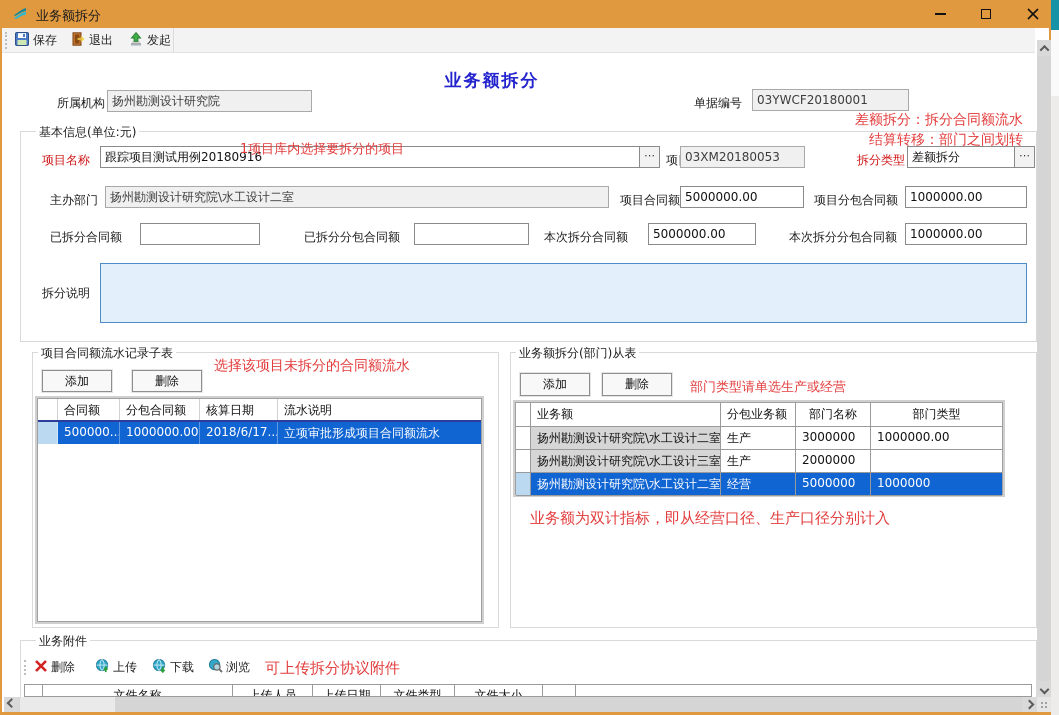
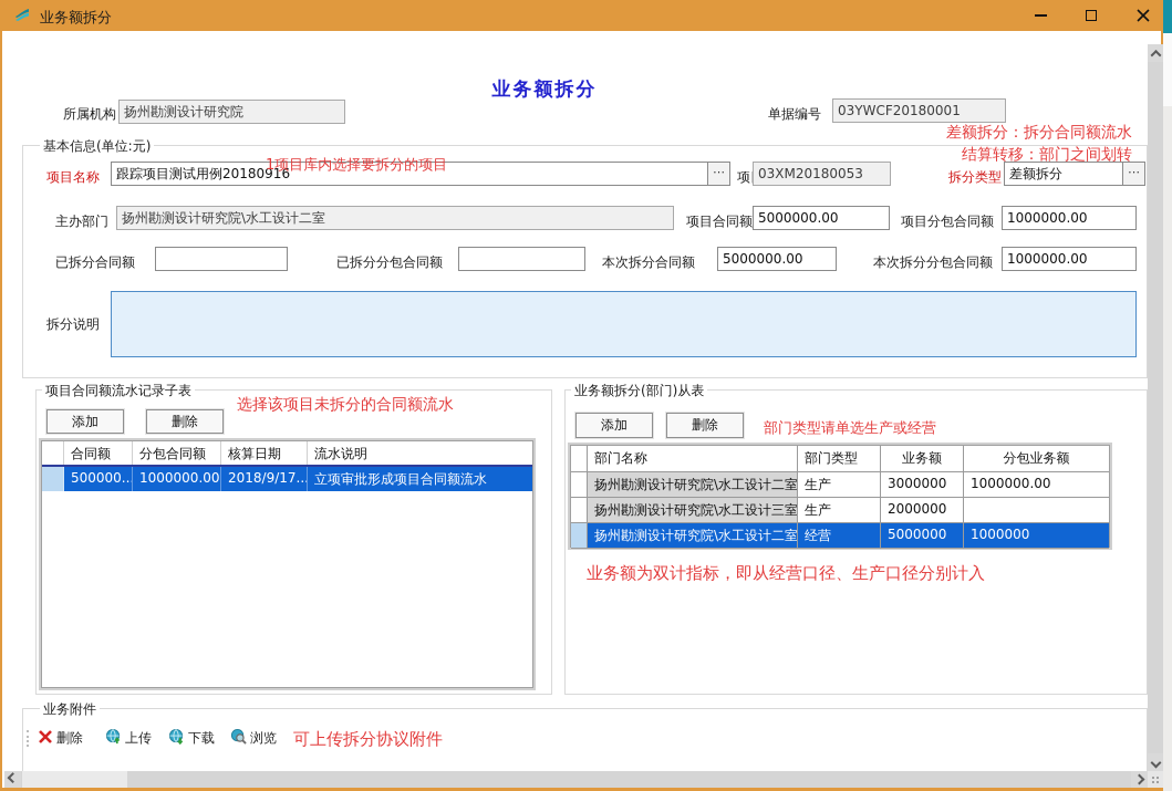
  业务额拆分
- 保存
- 退出
- 发起
  业务额拆分
  所属机构
  扬州勘测设计研究院
  单据编号
  03YWCF20180001
  差额拆分：拆分合同额流水
  结算转移：部门之间划转
  基本信息(单位:元)
  项目名称
  跟踪项目测试用例20180916
  ⋯
  1项目库内选择要拆分的项目
  03XM20180053
  拆分类型
  差额拆分
  ⋯
  主办部门
  扬州勘测设计研究院\水工设计二室
  项目合同额
  5000000.00
  项目分包合同额
  1000000.00
  已拆分合同额
  已拆分分包合同额
  本次拆分合同额
  5000000.00
  本次拆分分包合同额
  1000000.00
  拆分说明
  项目合同额流水记录子表
  添加
  删除
  选择该项目未拆分的合同额流水
  合同额
  分包合同额
  核算日期
  流水说明
  500000...
  1000000.00
- 2018/6/17...
+ 2018/9/17...
  立项审批形成项目合同额流水
  业务额拆分(部门)从表
  添加
  删除
  部门类型请单选生产或经营
- 业务额
+ 部门名称
- 分包业务额
+ 部门类型
- 部门名称
+ 业务额
- 部门类型
+ 分包业务额
  扬州勘测设计研究院\水工设计二室
  生产
  3000000
  1000000.00
  扬州勘测设计研究院\水工设计三室
  生产
  2000000
  扬州勘测设计研究院\水工设计二室
  经营
  5000000
  1000000
  业务额为双计指标，即从经营口径、生产口径分别计入
  业务附件
  删除
  上传
  下载
  浏览
  可上传拆分协议附件
- 文件名称
- 上传人员
- 上传日期
- 文件类型
- 文件大小
